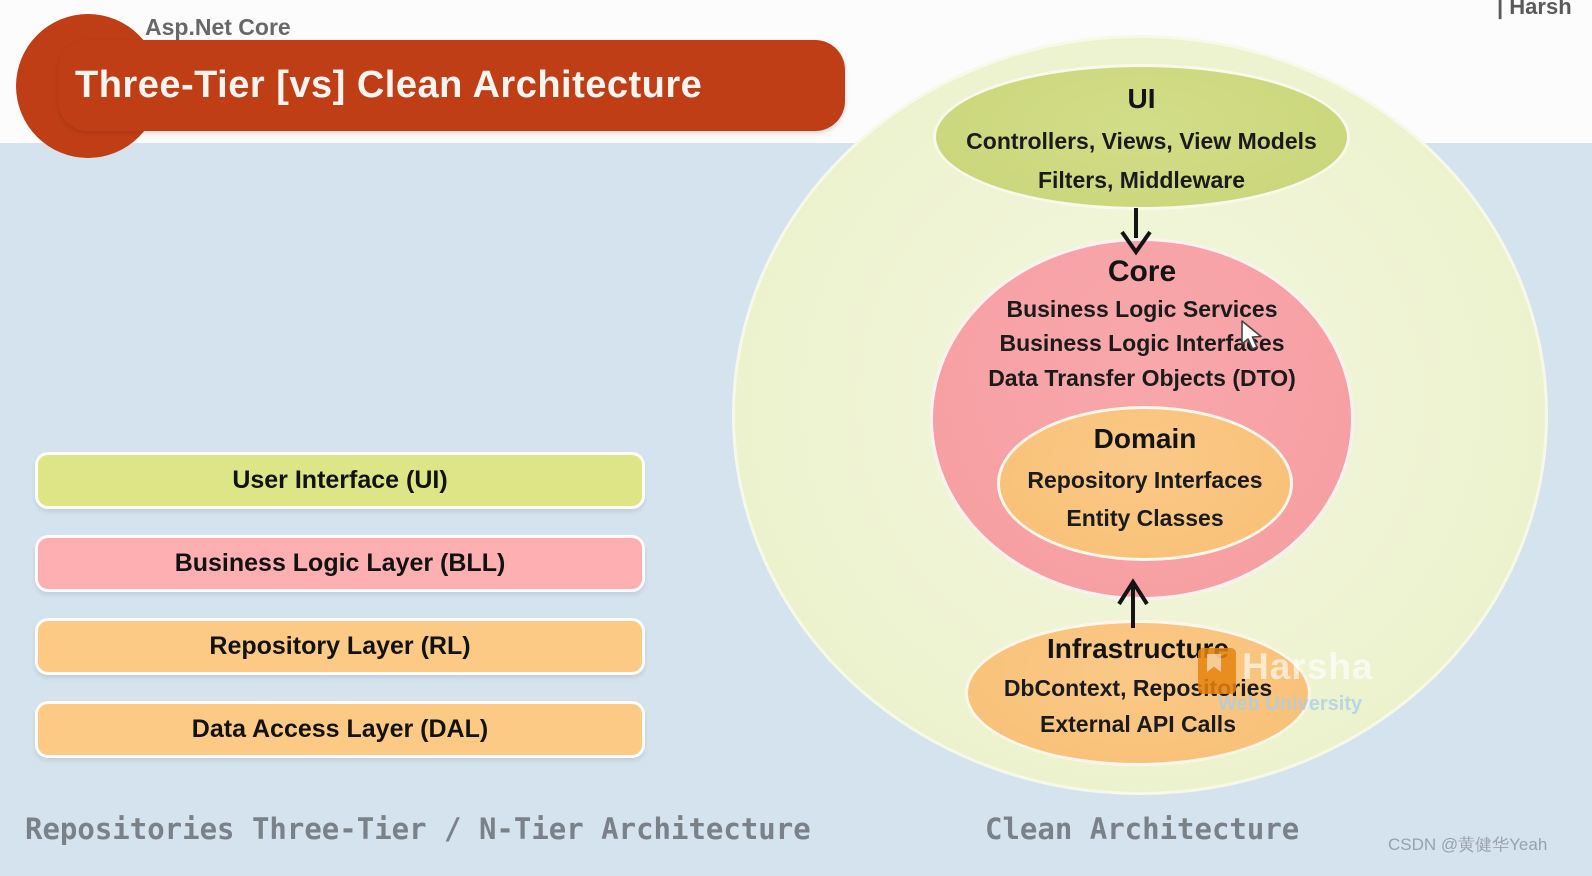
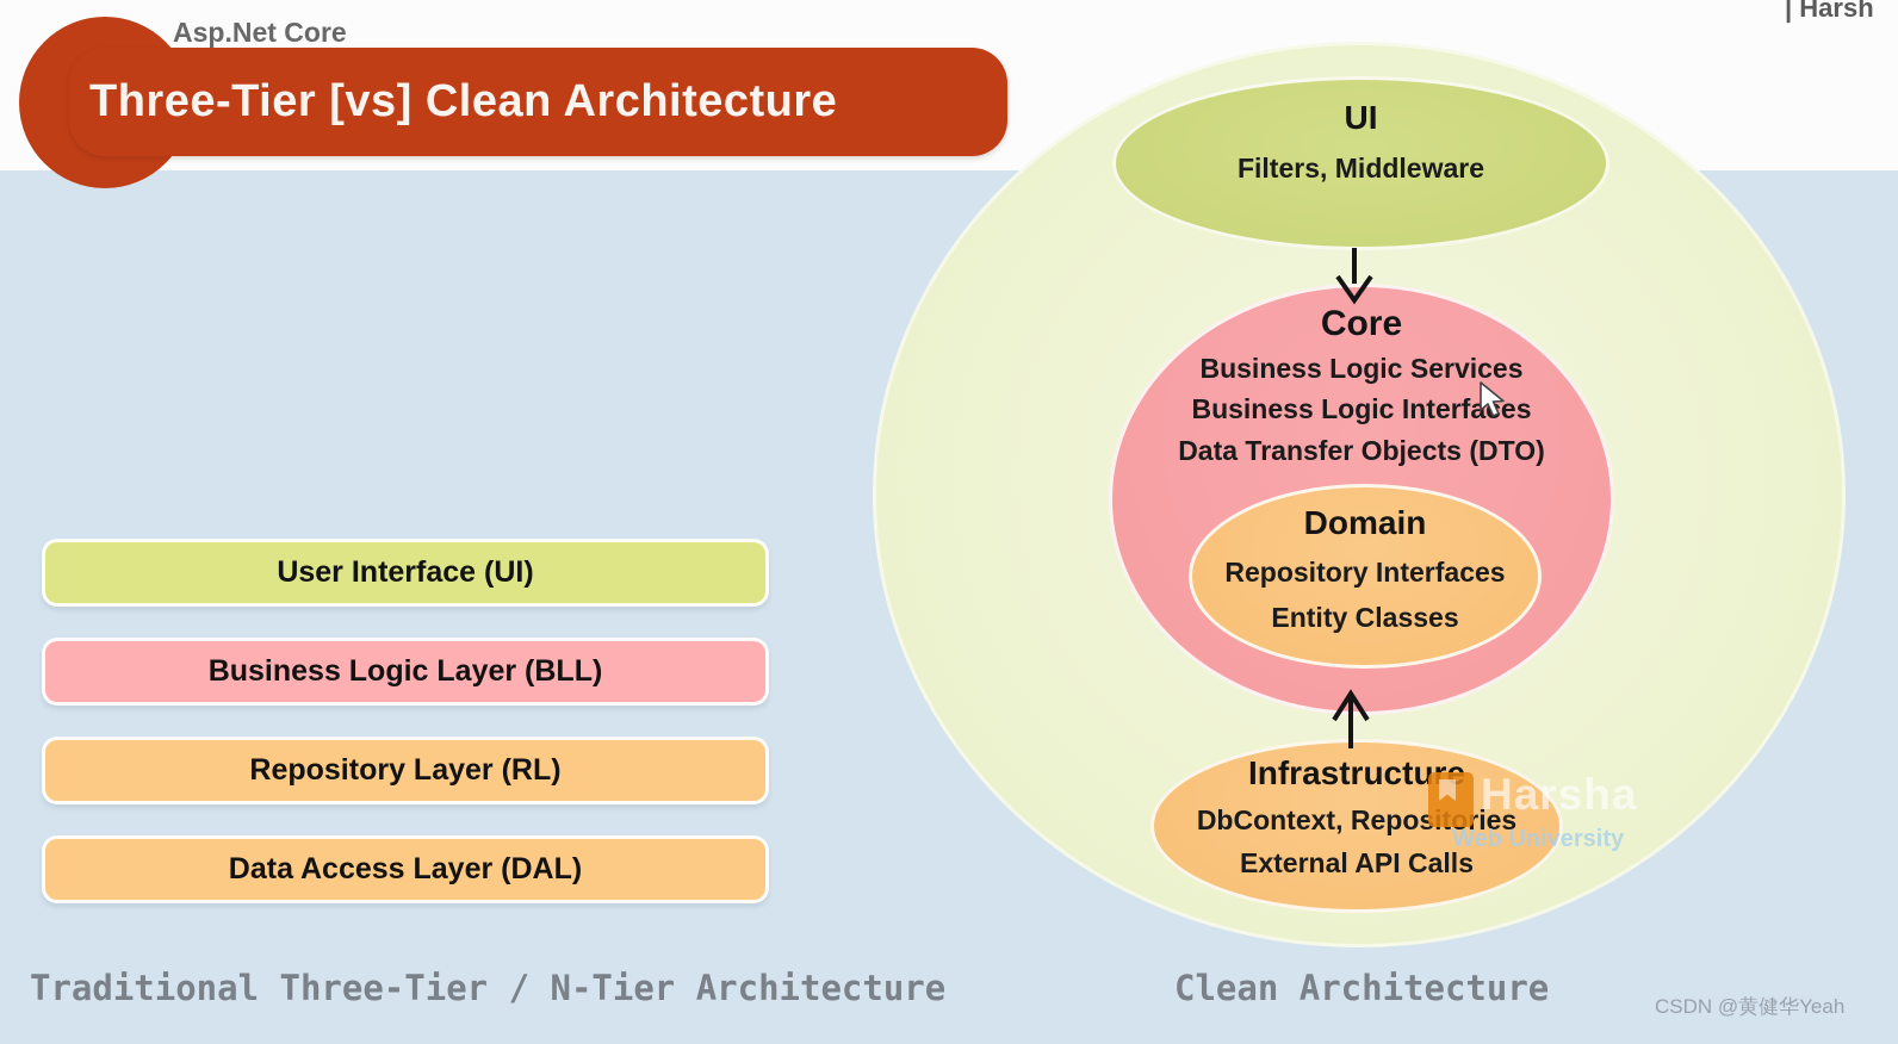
  Three-Tier [vs] Clean Architecture
  Asp.Net Core
  | Harsh
  UI
- Controllers, Views, View Models
  Filters, Middleware
  Core
  Business Logic Services
  Business Logic Interfaes
  Data Transfer Objects (DTO)
  Domain
  Repository Interfaces
  Entity Classes
  Infrastructure
  DbContext, Repositories
  External API Calls
  User Interface (UI)
  Business Logic Layer (BLL)
  Repository Layer (RL)
  Data Access Layer (DAL)
- Repositories Three-Tier / N-Tier Architecture
+ Traditional Three-Tier / N-Tier Architecture
  Clean Architecture
  Harsha
  Web University
  CSDN @黄健华Yeah
